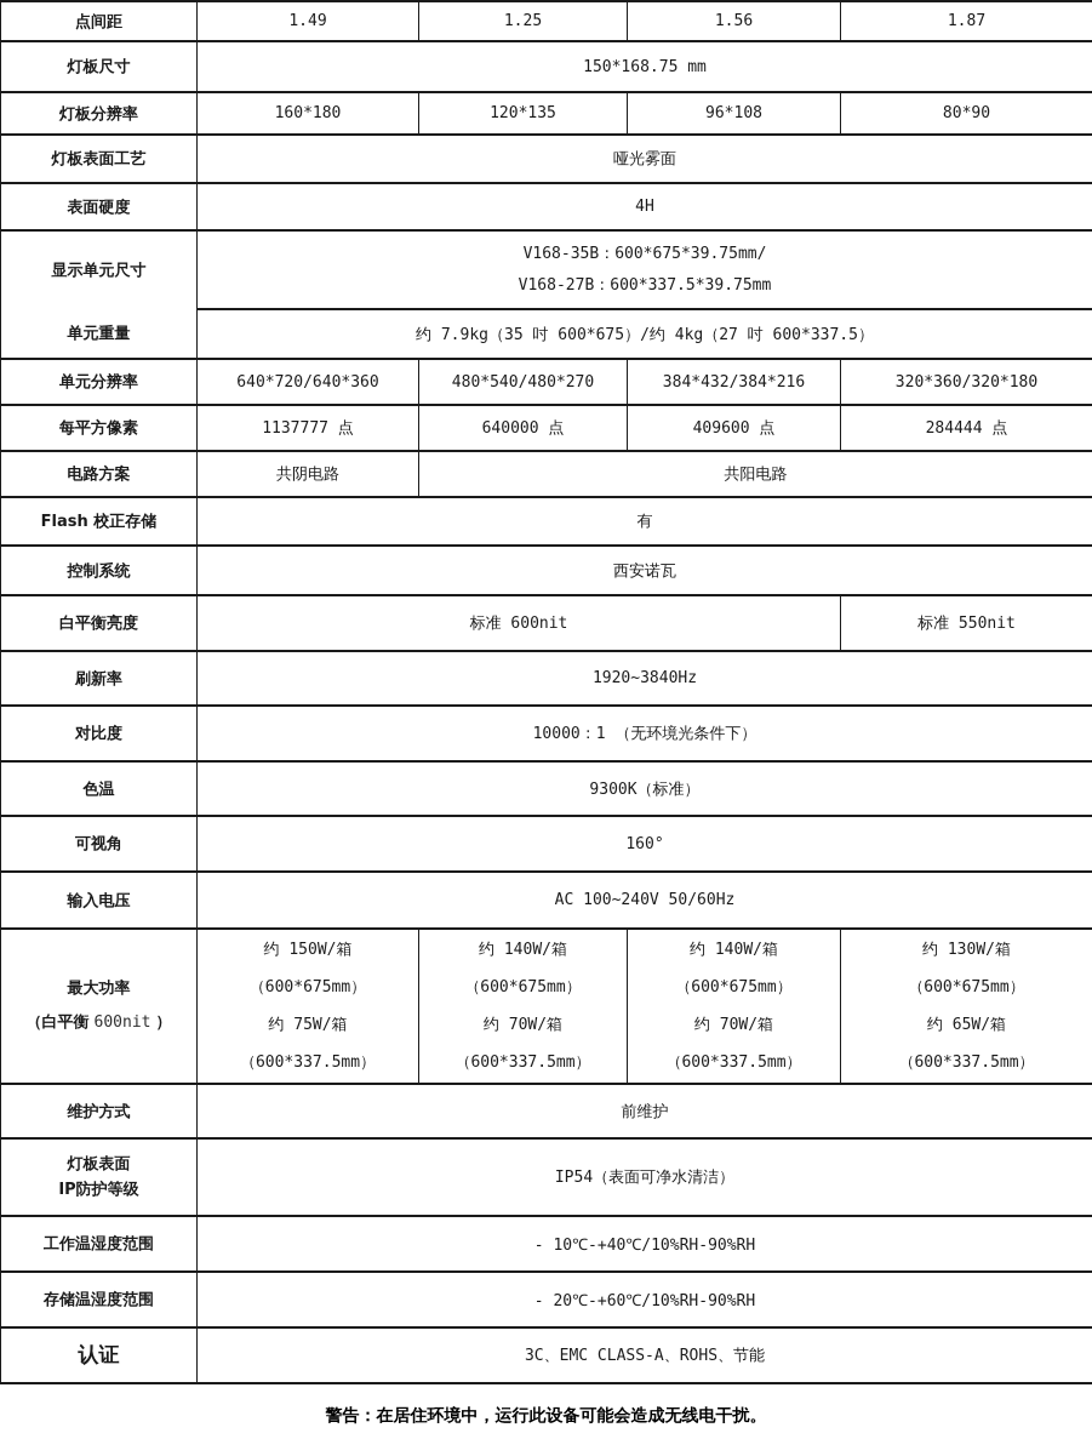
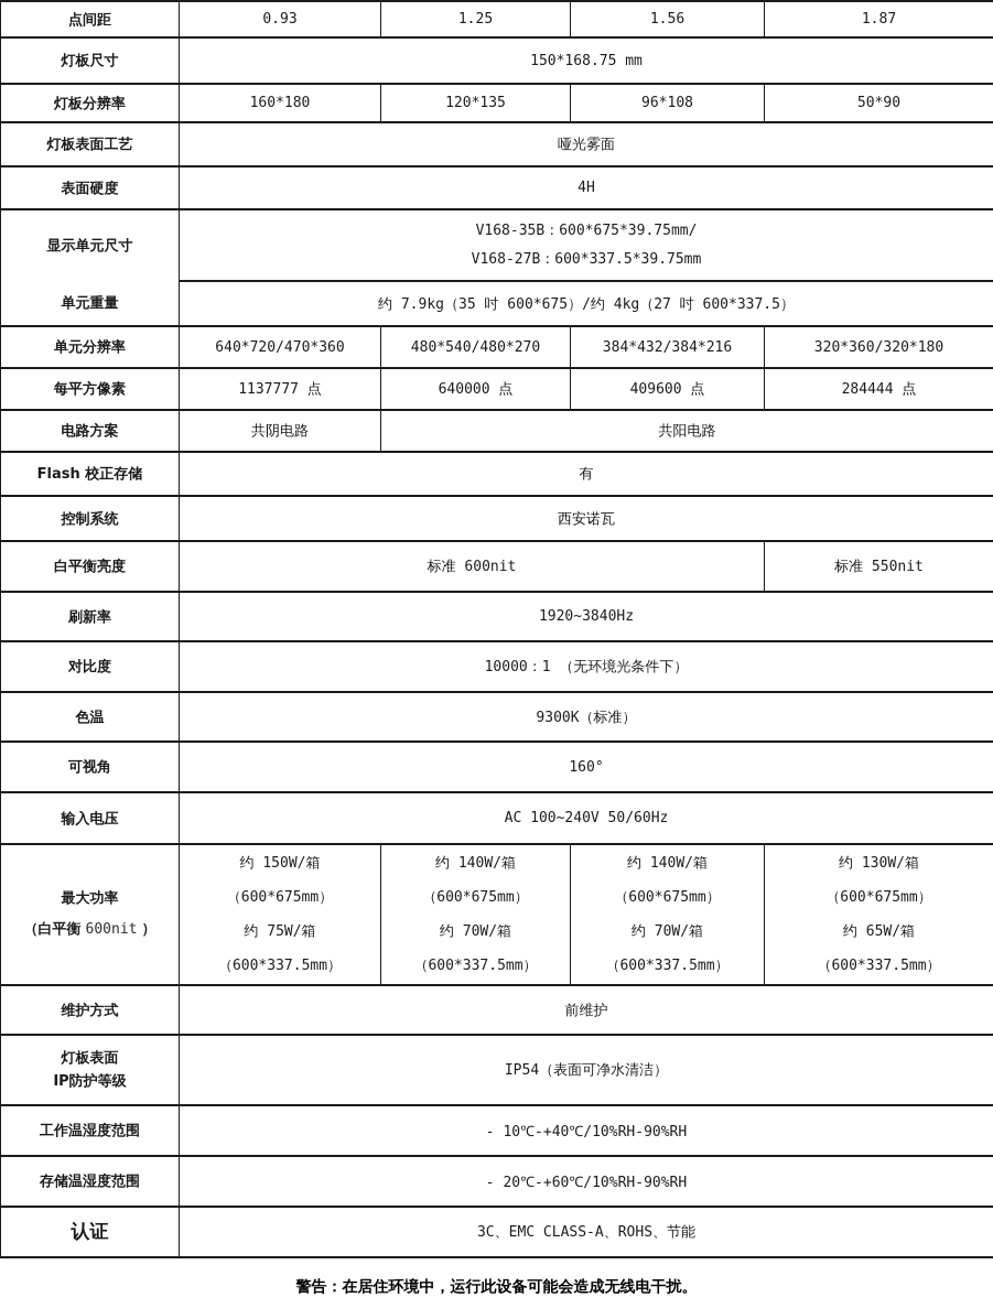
- 点间距	1.49	1.25	1.56	1.87
+ 点间距	0.93	1.25	1.56	1.87
  灯板尺寸	150*168.75 mm
- 灯板分辨率	160*180	120*135	96*108	80*90
+ 灯板分辨率	160*180	120*135	96*108	50*90
  灯板表面工艺	哑光雾面
  表面硬度	4H
  显示单元尺寸 单元重量	V168-35B：600*675*39.75mm/ V168-27B：600*337.5*39.75mm
  约 7.9kg（35 吋 600*675）/约 4kg（27 吋 600*337.5）
- 单元分辨率	640*720/640*360	480*540/480*270	384*432/384*216	320*360/320*180
+ 单元分辨率	640*720/470*360	480*540/480*270	384*432/384*216	320*360/320*180
  每平方像素	1137777 点	640000 点	409600 点	284444 点
  电路方案	共阴电路	共阳电路
  Flash 校正存储	有
  控制系统	西安诺瓦
  白平衡亮度	标准 600nit	标准 550nit
  刷新率	1920~3840Hz
  对比度	10000：1 （无环境光条件下）
  色温	9300K（标准）
  可视角	160°
  输入电压	AC 100~240V 50/60Hz
  最大功率 （白平衡 600nit ）	约 150W/箱 （600*675mm） 约 75W/箱 （600*337.5mm）	约 140W/箱 （600*675mm） 约 70W/箱 （600*337.5mm）	约 140W/箱 （600*675mm） 约 70W/箱 （600*337.5mm）	约 130W/箱 （600*675mm） 约 65W/箱 （600*337.5mm）
  维护方式	前维护
  灯板表面 IP防护等级	IP54（表面可净水清洁）
  工作温湿度范围	- 10℃-+40℃/10%RH-90%RH
  存储温湿度范围	- 20℃-+60℃/10%RH-90%RH
  认证	3C、EMC CLASS-A、ROHS、节能
  警告：在居住环境中，运行此设备可能会造成无线电干扰。
